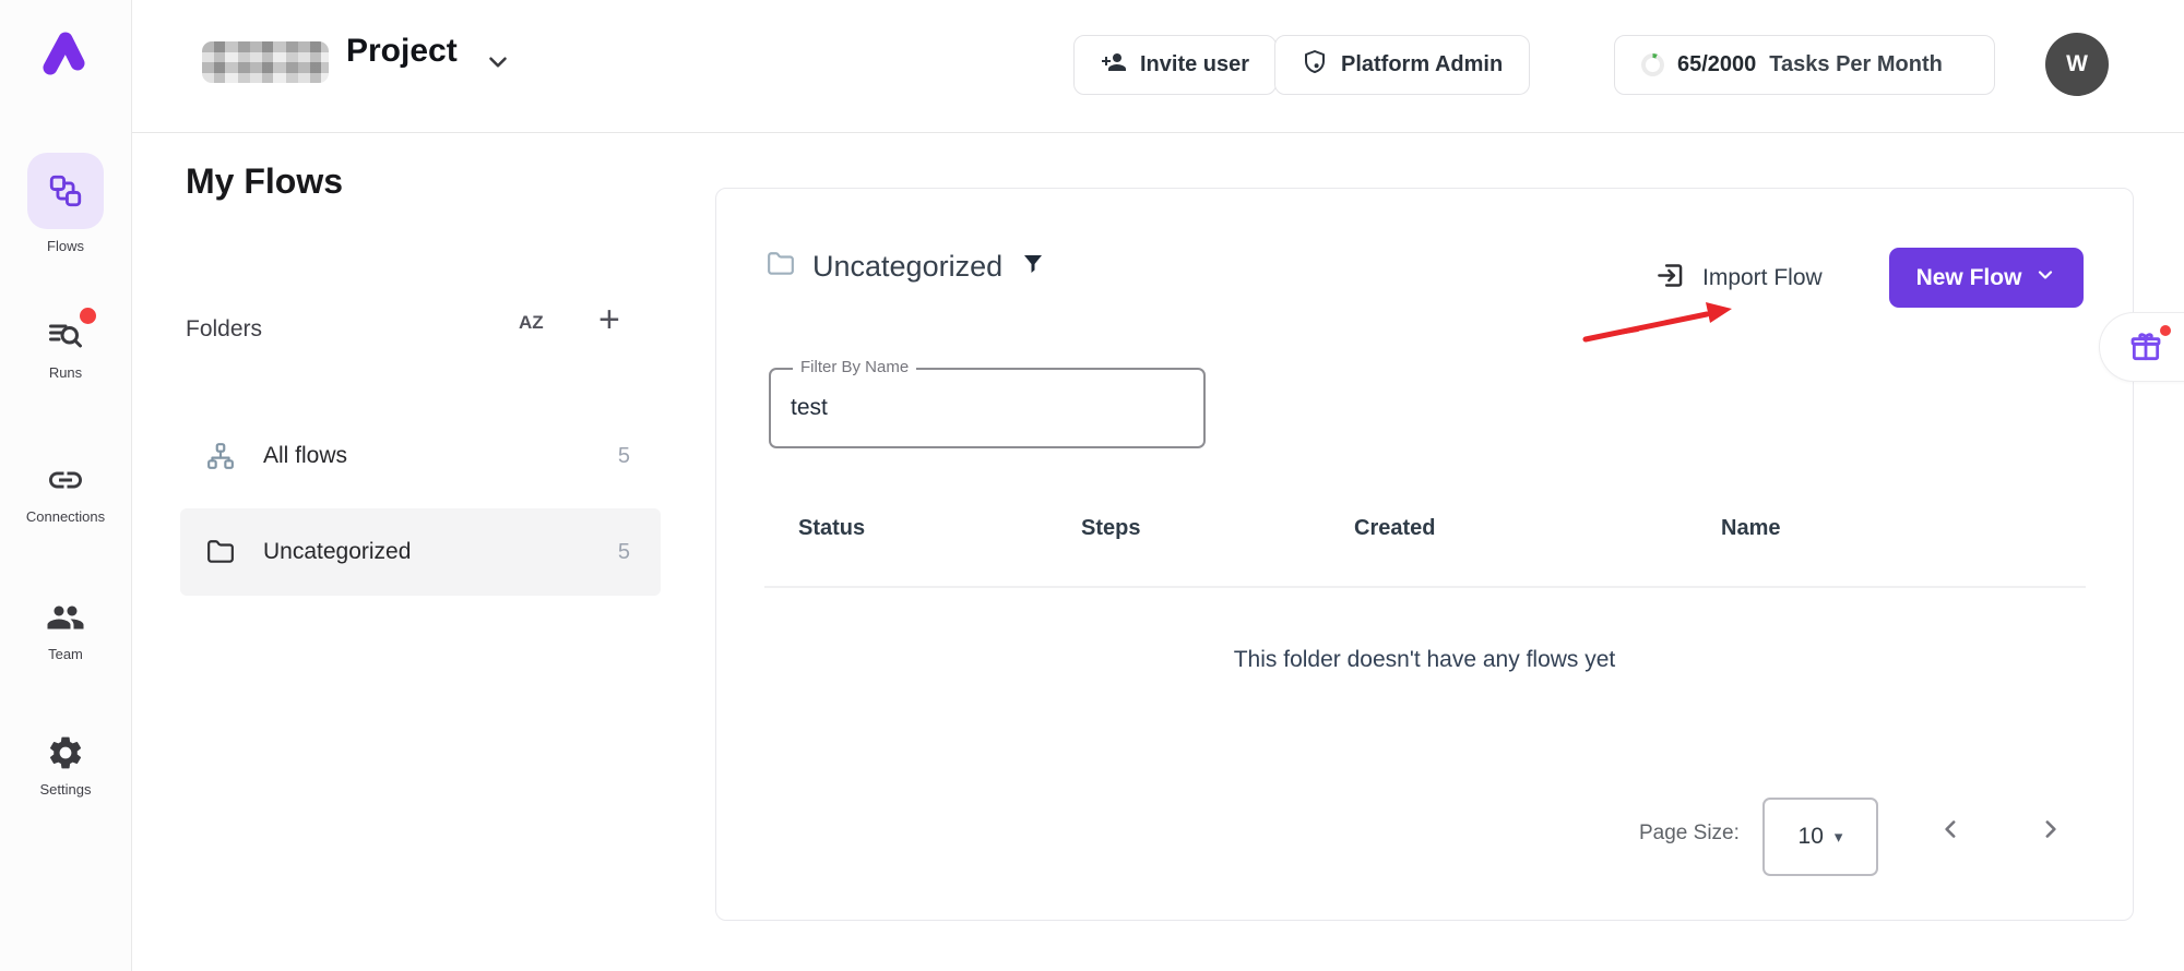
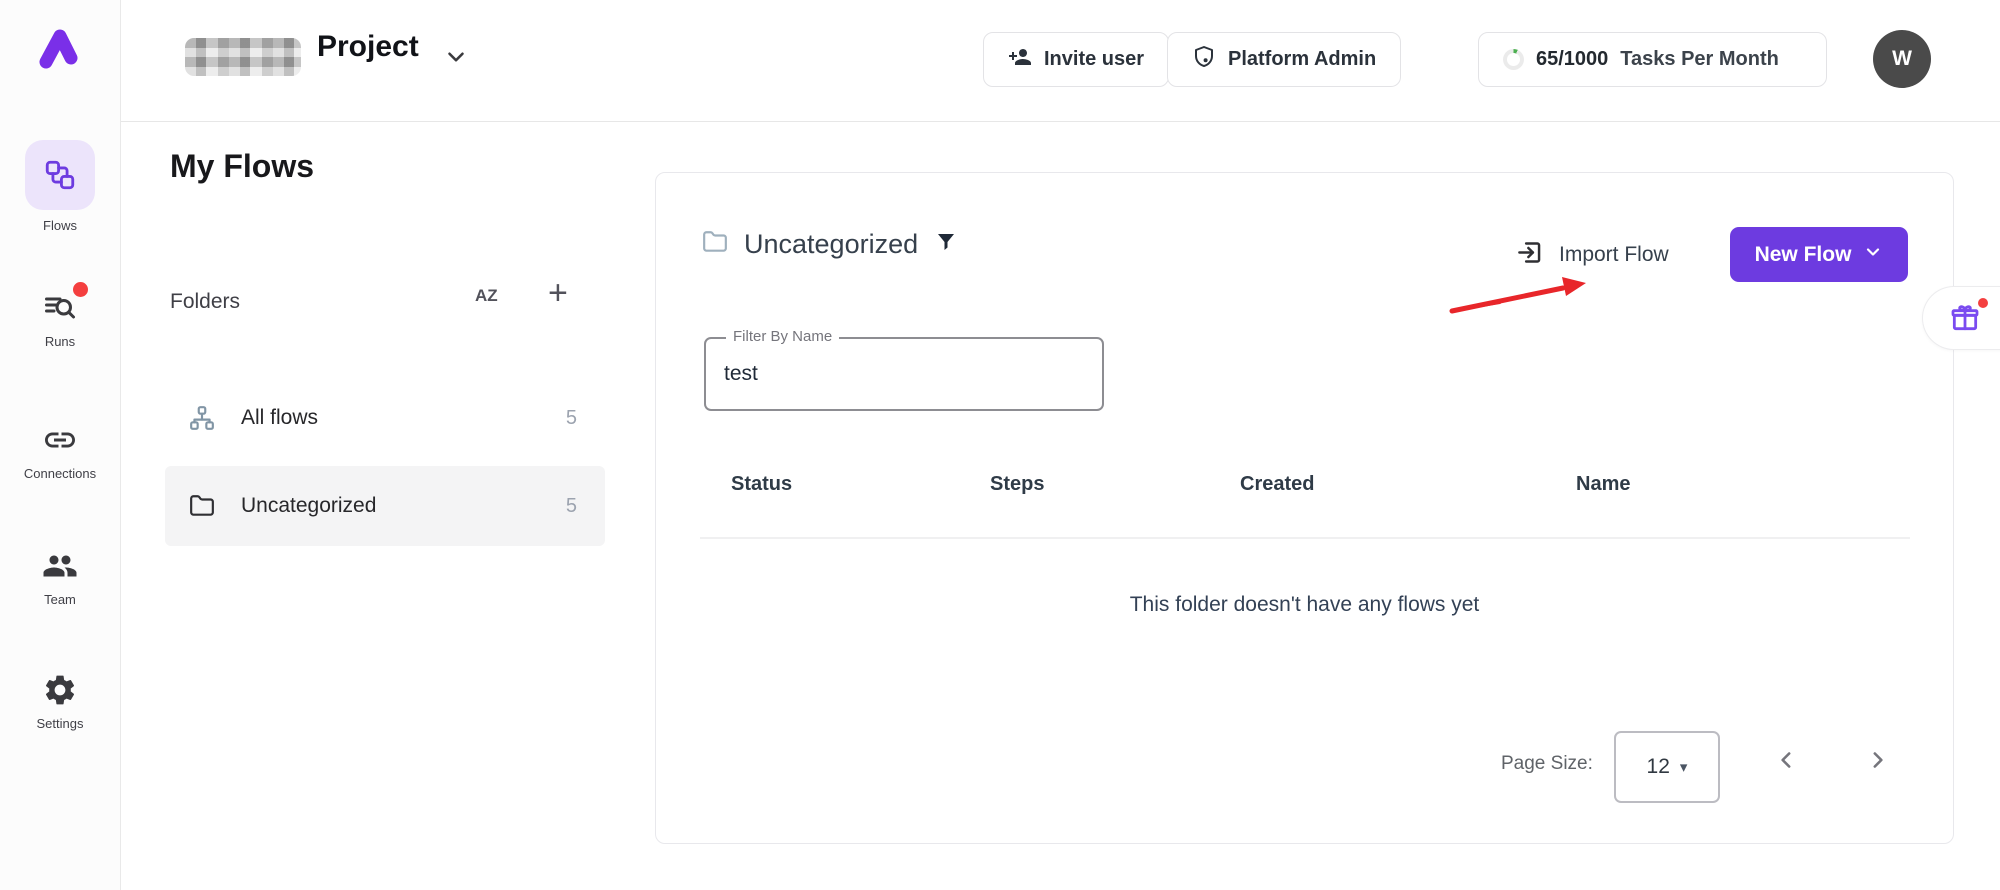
  Flows
  Runs
  Connections
  Team
  Settings
  Project
  Invite user
  Platform Admin
- 65/2000
+ 65/1000
  Tasks Per Month
  W
  My Flows
  Folders
  AZ
  +
  All flows
  5
  Uncategorized
  5
  Uncategorized
  Import Flow
  New Flow
  Filter By Name
  test
  Status
  Steps
  Created
  Name
  This folder doesn't have any flows yet
  Page Size:
- 10
+ 12
  ▾
